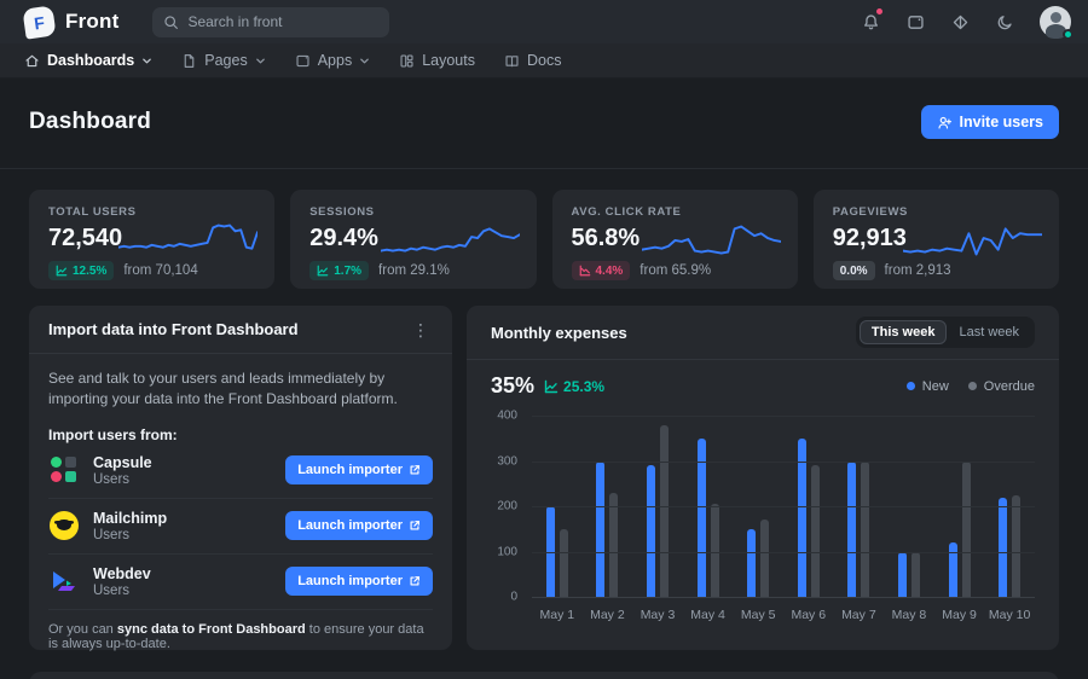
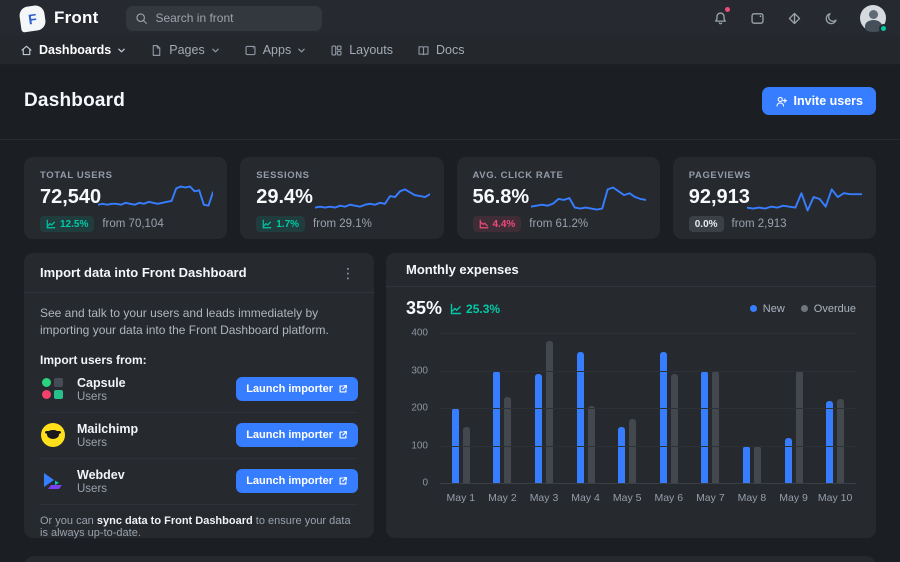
  Front
  Search in front
  Dashboards
  Pages
  Apps
  Layouts
  Docs
  Dashboard
  Invite users
  TOTAL USERS
  72,540
  12.5%
  from 70,104
  SESSIONS
  29.4%
  1.7%
  from 29.1%
  AVG. CLICK RATE
  56.8%
  4.4%
- from 65.9%
+ from 61.2%
  PAGEVIEWS
  92,913
  0.0%
  from 2,913
  Import data into Front Dashboard
  ⋮
  See and talk to your users and leads immediately by importing your data into the Front Dashboard platform.
  Import users from:
  Capsule
  Users
  Launch importer
  Mailchimp
  Users
  Launch importer
  Webdev
  Users
  Launch importer
  Or you can sync data to Front Dashboard to ensure your data is always up-to-date.
  Monthly expenses
- This week
- Last week
  35%
  25.3%
  New
  Overdue
  0
  100
  200
  300
  400
  May 1
  May 2
  May 3
  May 4
  May 5
  May 6
  May 7
  May 8
  May 9
  May 10
